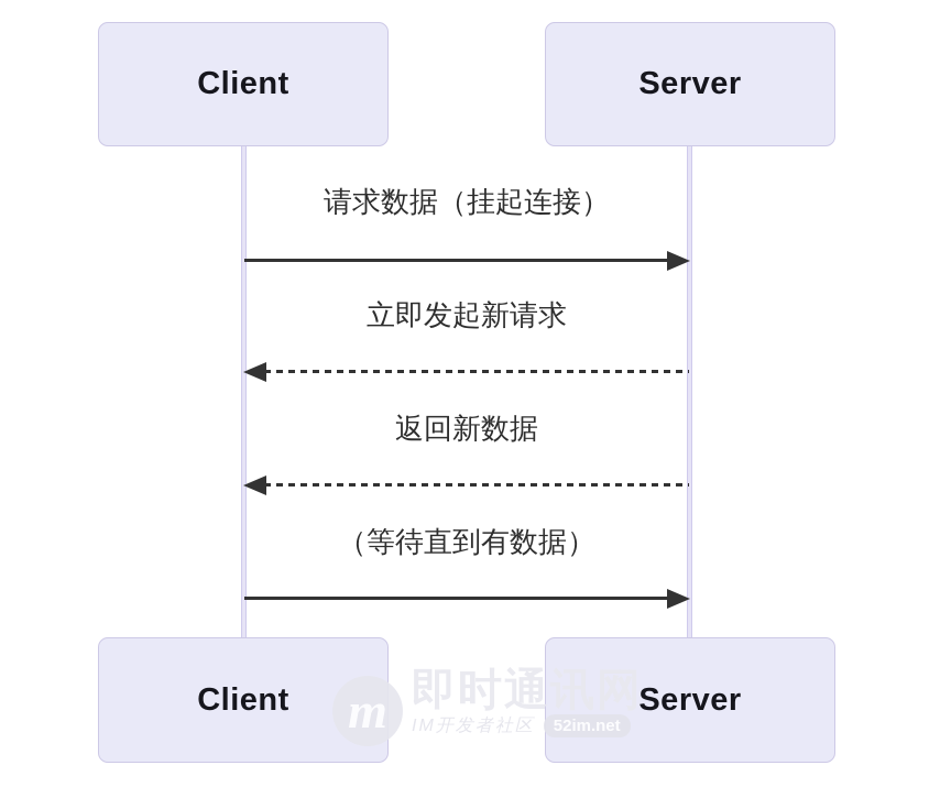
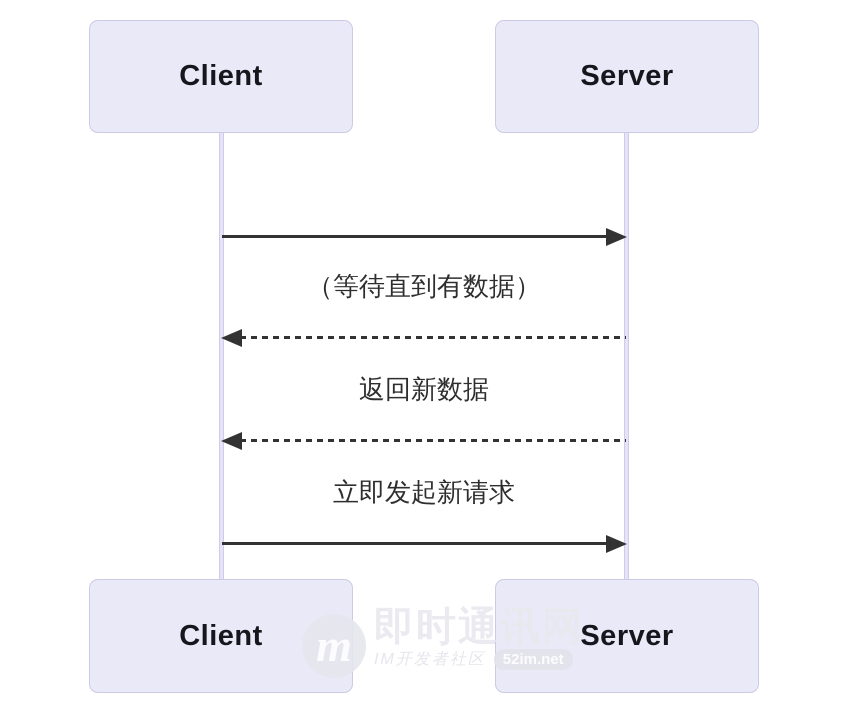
  Client
  Server
- 请求数据（挂起连接）
- 立即发起新请求
+ （等待直到有数据）
  返回新数据
- （等待直到有数据）
+ 立即发起新请求
  Client
  Server
  即时通讯网
  IM开发者社区
  52im.net
